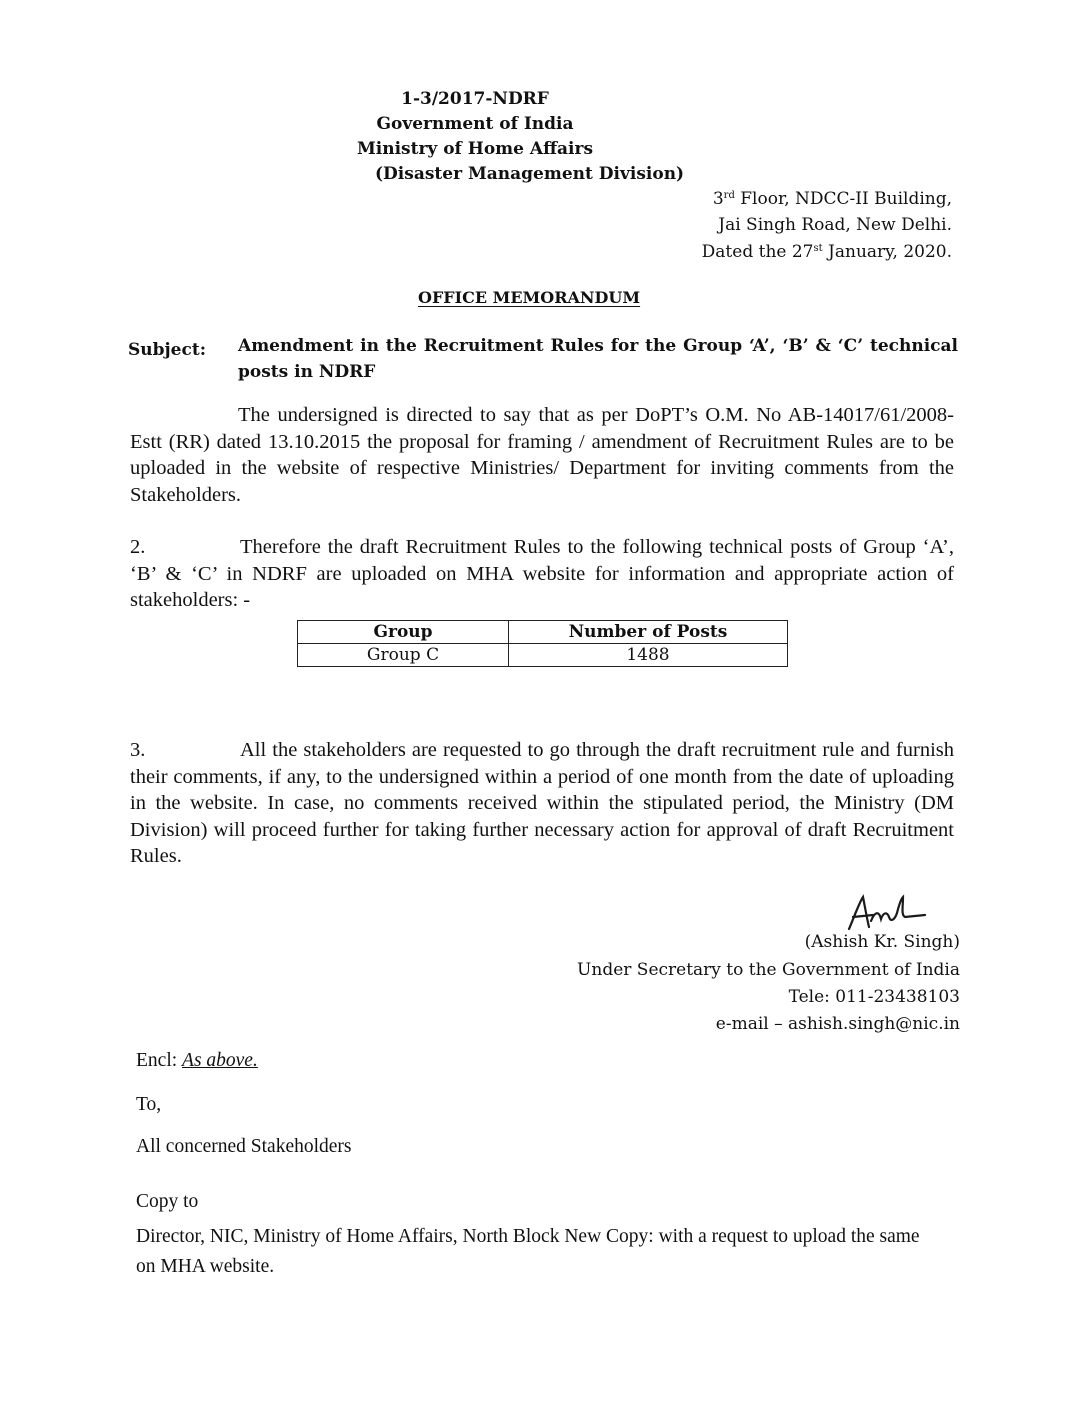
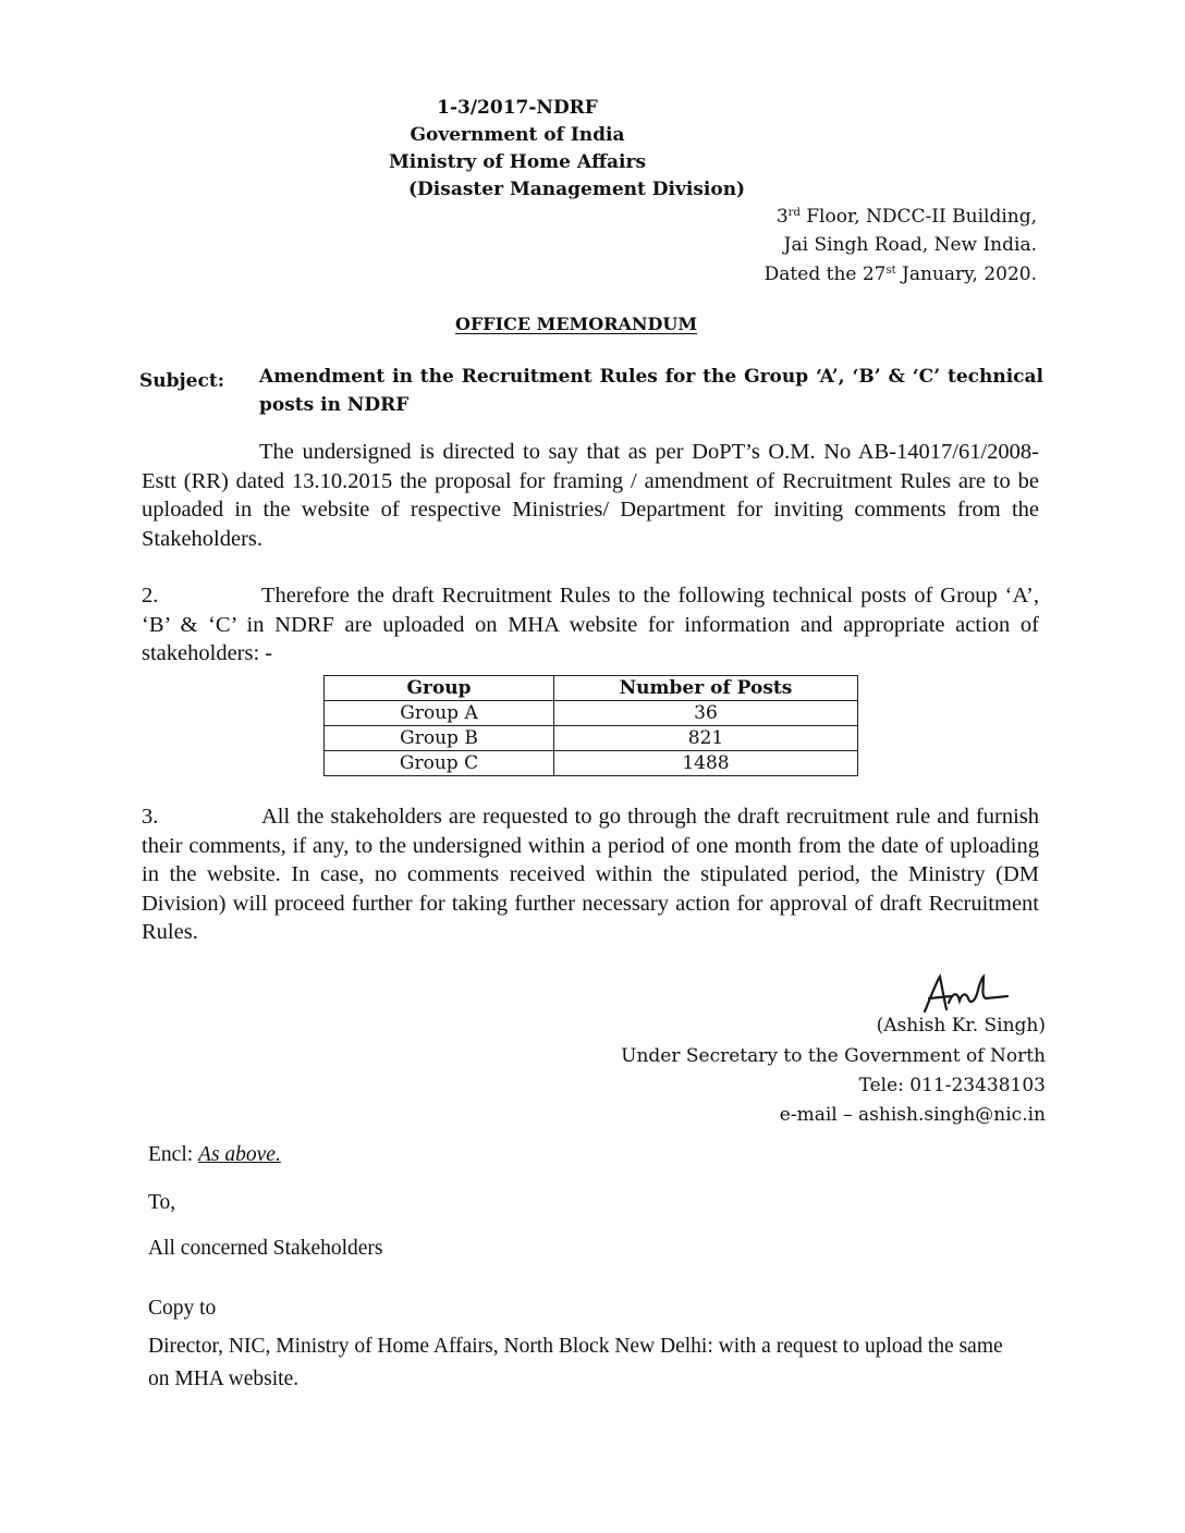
  1-3/2017-NDRF
  Government of India
  Ministry of Home Affairs
  (Disaster Management Division)
  3rd Floor, NDCC-II Building,
- Jai Singh Road, New Delhi.
+ Jai Singh Road, New India.
  Dated the 27st January, 2020.
  OFFICE MEMORANDUM
  Subject:
  Amendment in the Recruitment Rules for the Group ‘A’, ‘B’ & ‘C’ technical posts in NDRF
  The undersigned is directed to say that as per DoPT’s O.M. No AB-14017/61/2008-Estt (RR) dated 13.10.2015 the proposal for framing / amendment of Recruitment Rules are to be uploaded in the website of respective Ministries/ Department for inviting comments from the Stakeholders.
  2. Therefore the draft Recruitment Rules to the following technical posts of Group ‘A’, ‘B’ & ‘C’ in NDRF are uploaded on MHA website for information and appropriate action of stakeholders: -
  Group	Number of Posts
+ Group A	36
+ Group B	821
  Group C	1488
  3. All the stakeholders are requested to go through the draft recruitment rule and furnish their comments, if any, to the undersigned within a period of one month from the date of uploading in the website. In case, no comments received within the stipulated period, the Ministry (DM Division) will proceed further for taking further necessary action for approval of draft Recruitment Rules.
  (Ashish Kr. Singh)
- Under Secretary to the Government of India
+ Under Secretary to the Government of North
  Tele: 011-23438103
  e-mail – ashish.singh@nic.in
  Encl: As above.
  To,
  All concerned Stakeholders
  Copy to
- Director, NIC, Ministry of Home Affairs, North Block New Copy: with a request to upload the same on MHA website.
+ Director, NIC, Ministry of Home Affairs, North Block New Delhi: with a request to upload the same on MHA website.
